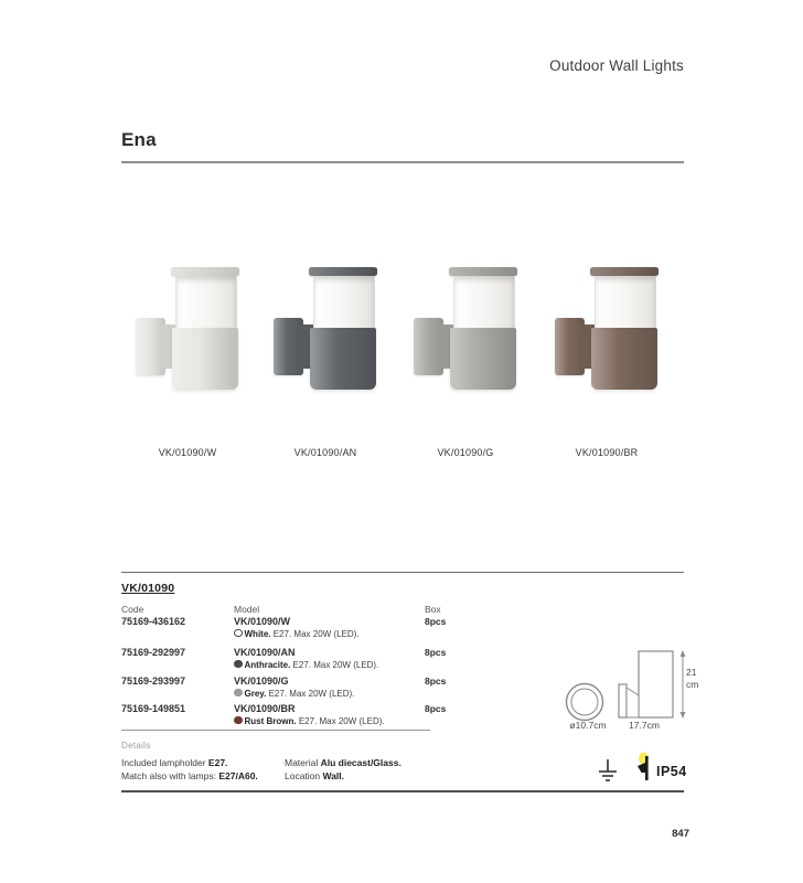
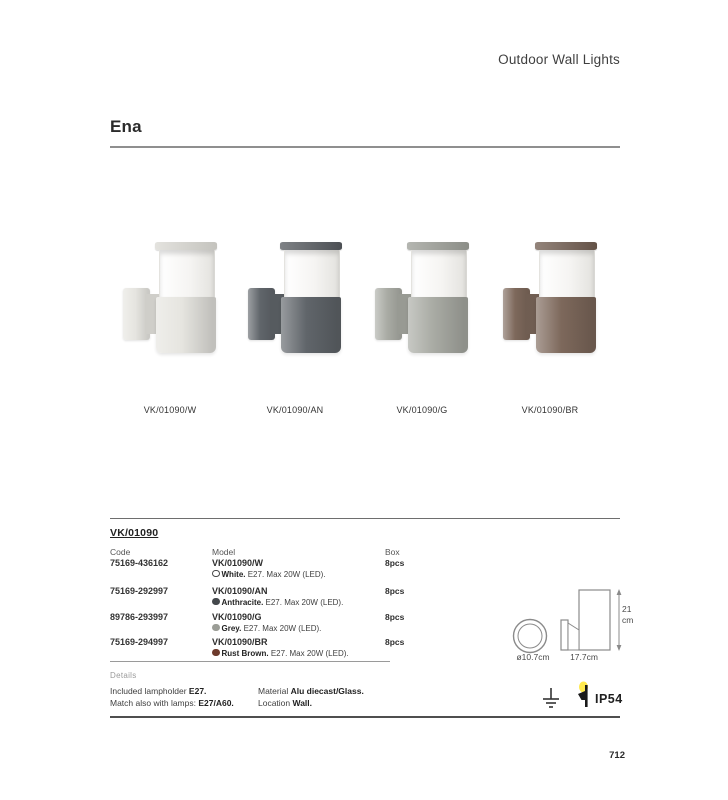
  Outdoor Wall Lights
  Ena
  VK/01090/W
  VK/01090/AN
  VK/01090/G
  VK/01090/BR
  VK/01090
  Code
  Model
  Box
  75169-436162
  VK/01090/W
  8pcs
  White. E27. Max 20W (LED).
  75169-292997
  VK/01090/AN
  8pcs
  Anthracite. E27. Max 20W (LED).
- 75169-293997
+ 89786-293997
  VK/01090/G
  8pcs
  Grey. E27. Max 20W (LED).
- 75169-149851
+ 75169-294997
  VK/01090/BR
  8pcs
  Rust Brown. E27. Max 20W (LED).
  Details
  Included lampholder E27.
  Match also with lamps: E27/A60.
  Material Alu diecast/Glass.
  Location Wall.
  ø10.7cm
  17.7cm
  21
  cm
  IP54
- 847
+ 712
